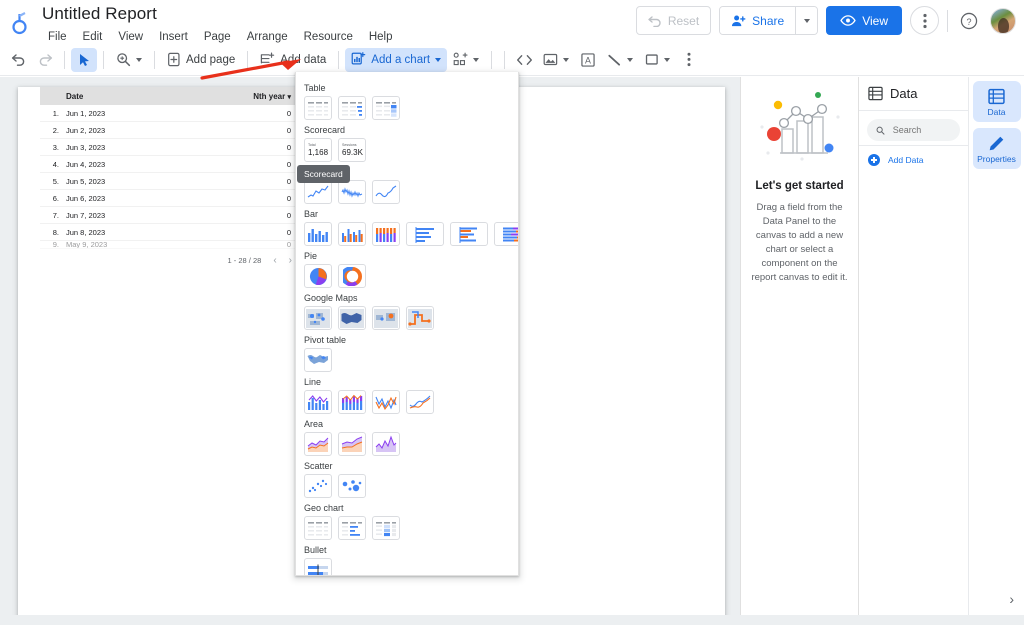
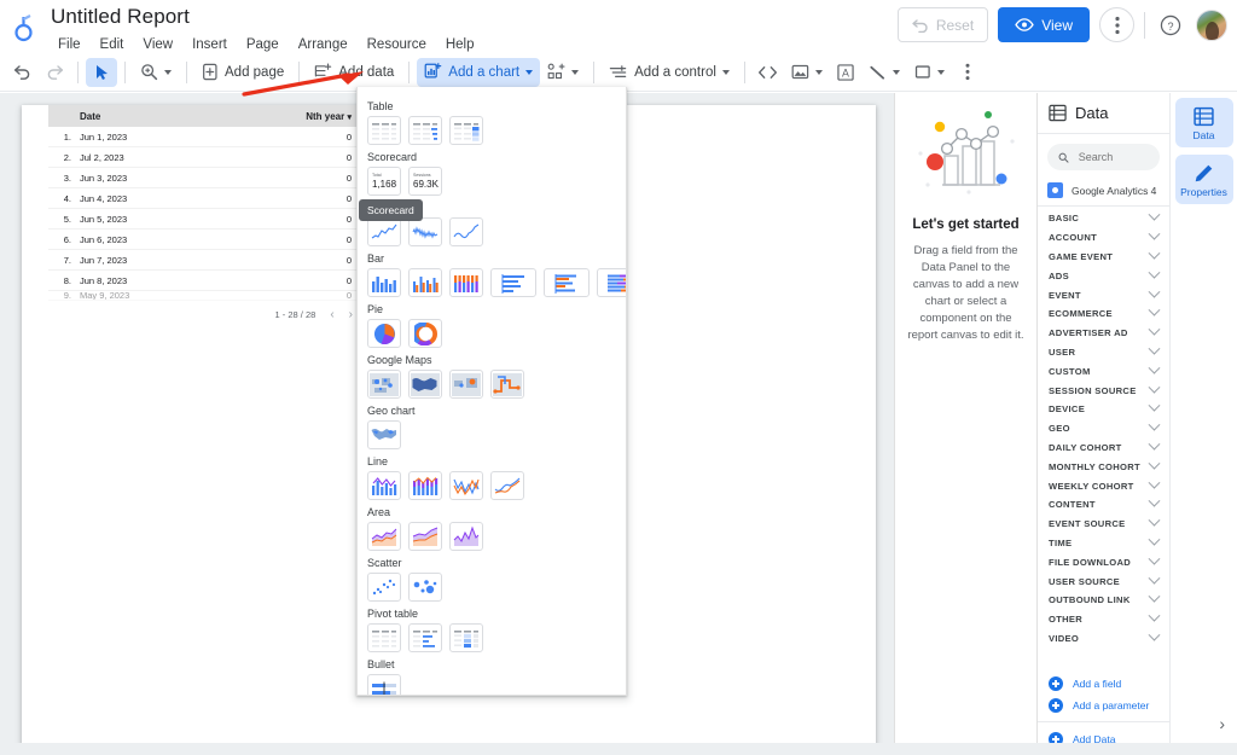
  Untitled Report
  File
  Edit
  View
  Insert
  Page
  Arrange
  Resource
  Help
  Reset
- Share
  View
  ?
  Add page
  Add data
  Add a chart
+ Add a control
  A
  Date
  Nth year
  1.
  Jun 1, 2023
  0
  2.
- Jun 2, 2023
+ Jul 2, 2023
  0
  3.
  Jun 3, 2023
  0
  4.
  Jun 4, 2023
  0
  5.
  Jun 5, 2023
  0
  6.
  Jun 6, 2023
  0
  7.
  Jun 7, 2023
  0
  8.
  Jun 8, 2023
  0
  9.
  May 9, 2023
  0
  1 - 28 / 28
  ‹
  ›
  Let's get started
  Drag a field from the Data Panel to the canvas to add a new chart or select a component on the report canvas to edit it.
  Data
  Search
+ Google Analytics 4
+ BASIC
+ ACCOUNT
+ GAME EVENT
+ ADS
+ EVENT
+ ECOMMERCE
+ ADVERTISER AD
+ USER
+ CUSTOM
+ SESSION SOURCE
+ DEVICE
+ GEO
+ DAILY COHORT
+ MONTHLY COHORT
+ WEEKLY COHORT
+ CONTENT
+ EVENT SOURCE
+ TIME
+ FILE DOWNLOAD
+ USER SOURCE
+ OUTBOUND LINK
+ OTHER
+ VIDEO
+ Add a field
+ Add a parameter
  Add Data
  Data
  Properties
  ›
  Table
  Scorecard
  1,168
  69.3K
  Bar
  Pie
  Google Maps
- Pivot table
+ Geo chart
  Line
  Area
  Scatter
- Geo chart
+ Pivot table
  Bullet
  Scorecard
